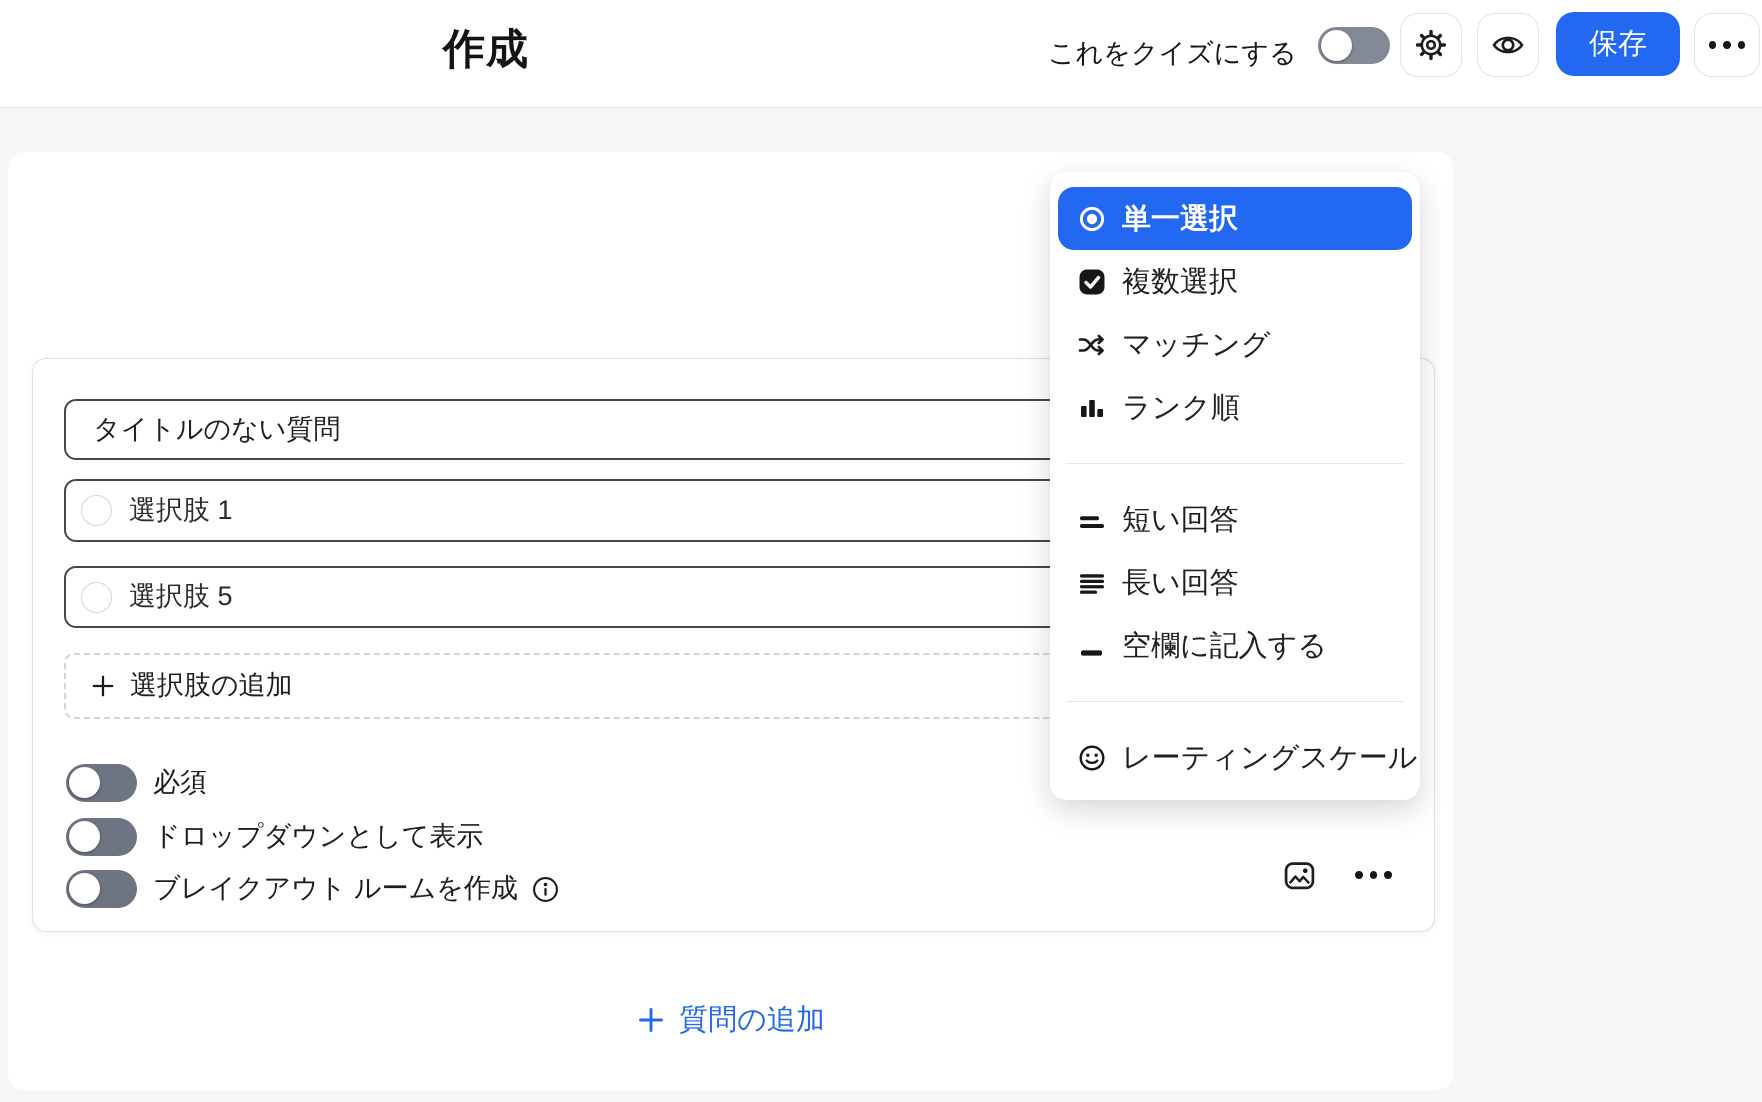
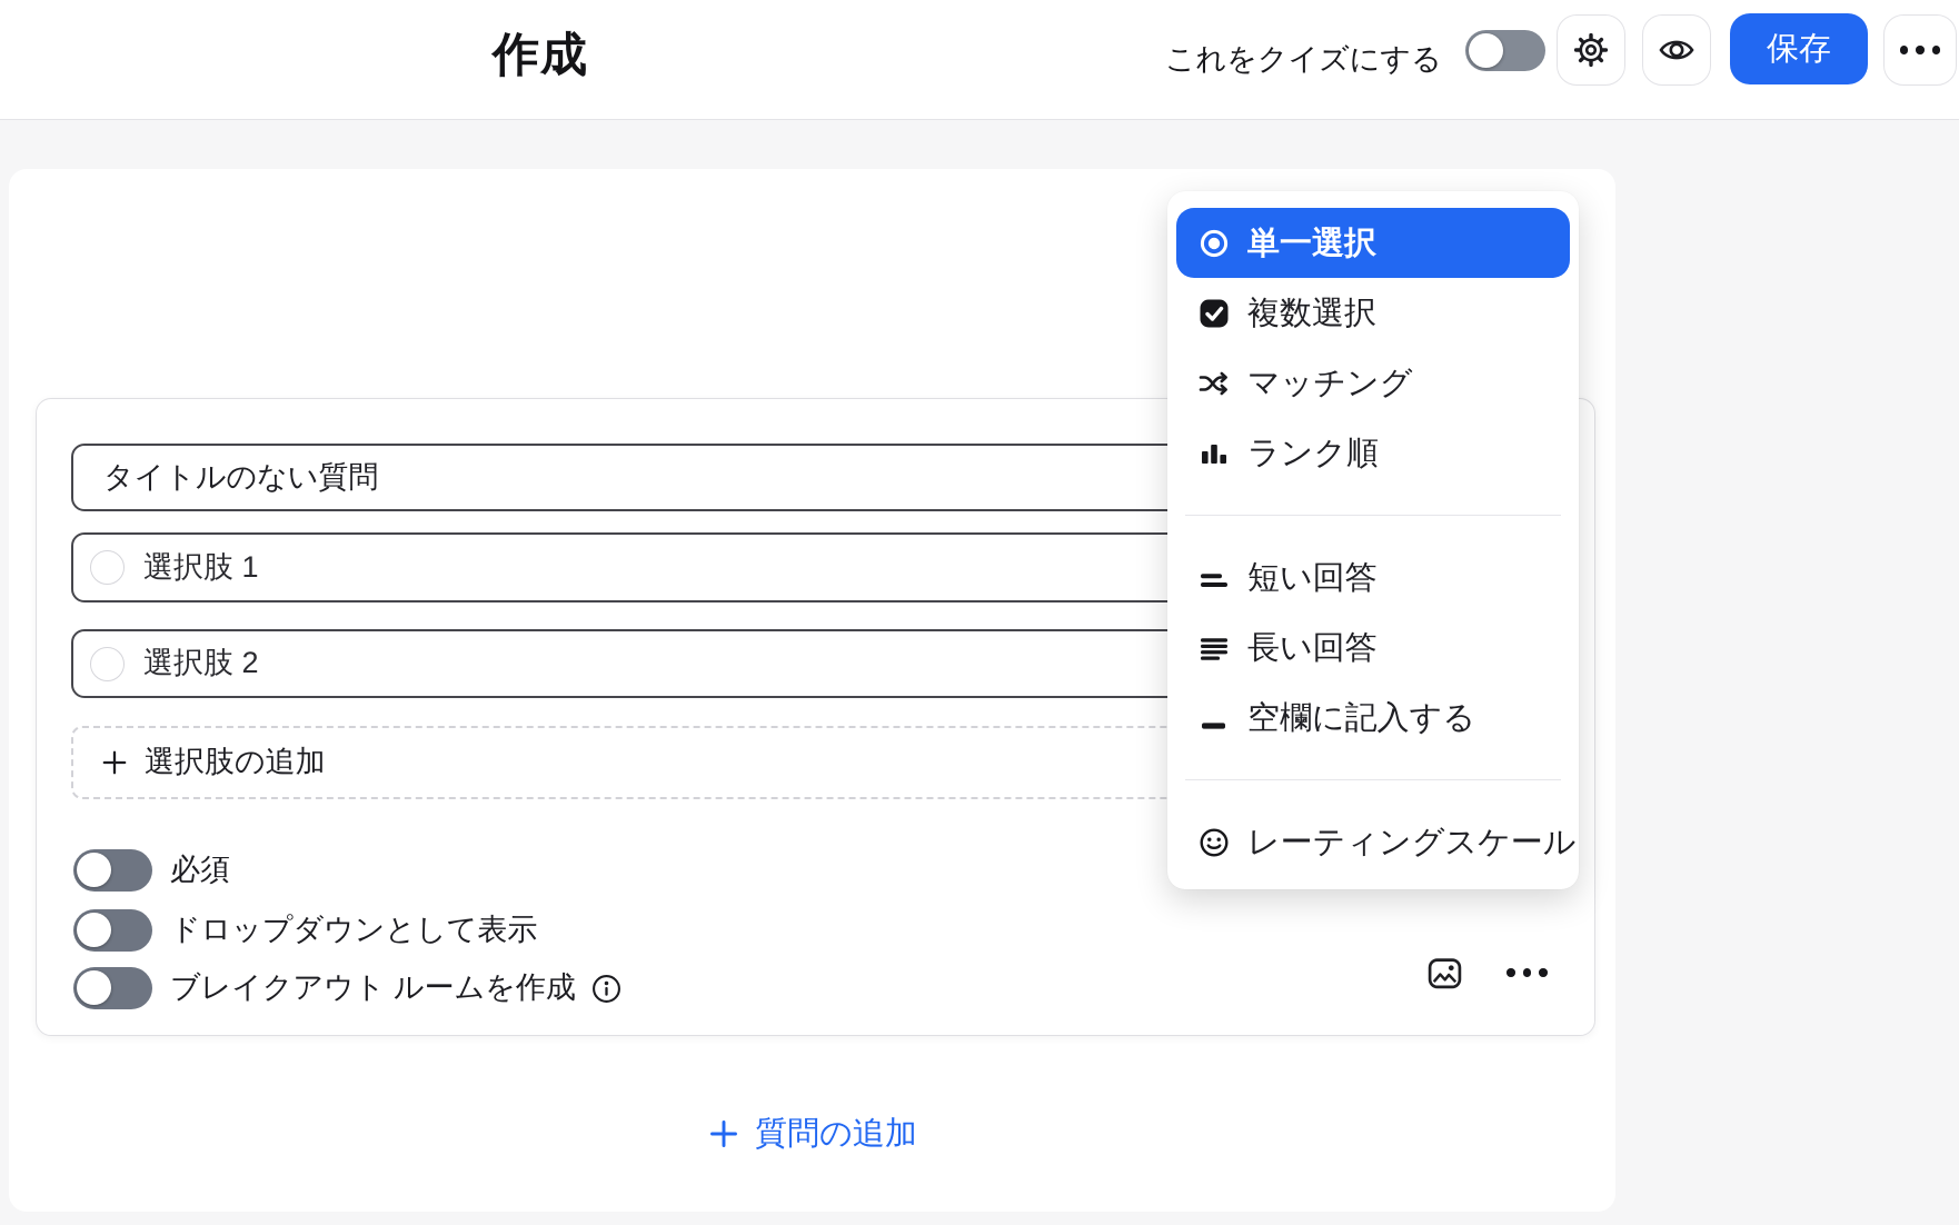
  作成
  これをクイズにする
  保存
  タイトルのない質問
  選択肢 1
- 選択肢 5
+ 選択肢 2
  選択肢の追加
  必須
  ドロップダウンとして表示
  ブレイクアウト ルームを作成
  質問の追加
  単一選択
  複数選択
  マッチング
  ランク順
  短い回答
  長い回答
  空欄に記入する
  レーティングスケール
